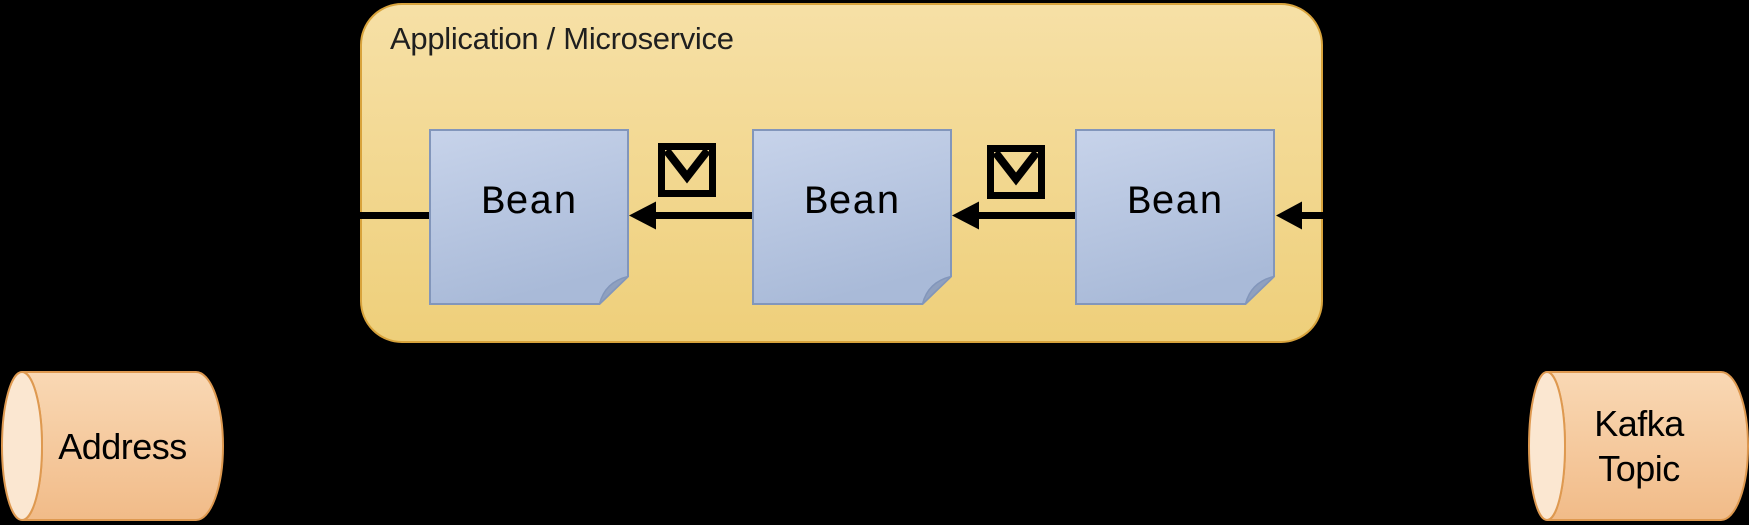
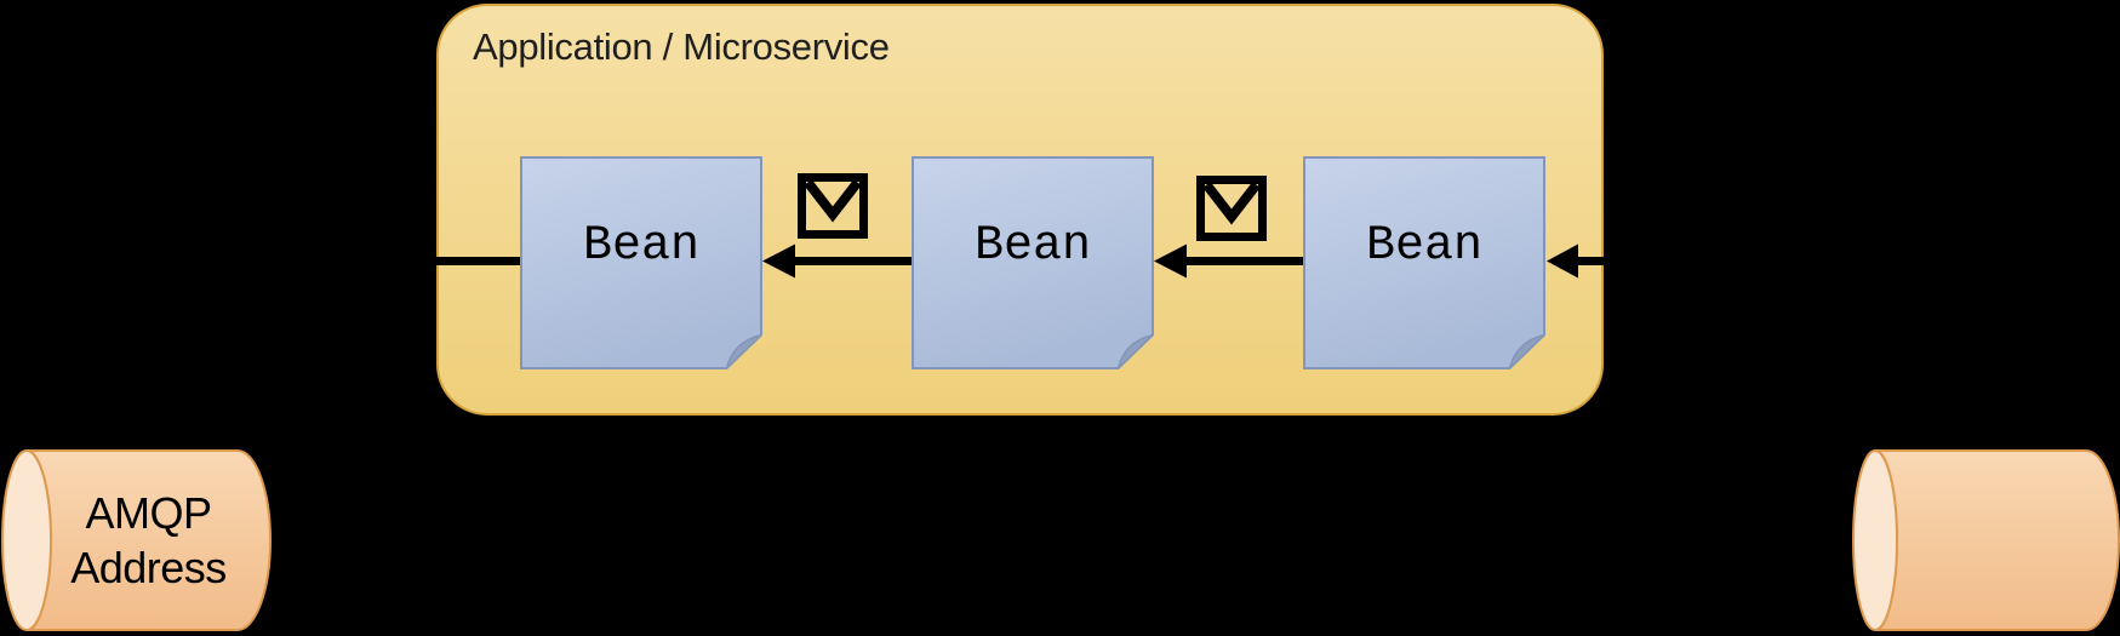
  Application / Microservice
  Bean
  Bean
  Bean
+ AMQP
  Address
- Kafka
- Topic
